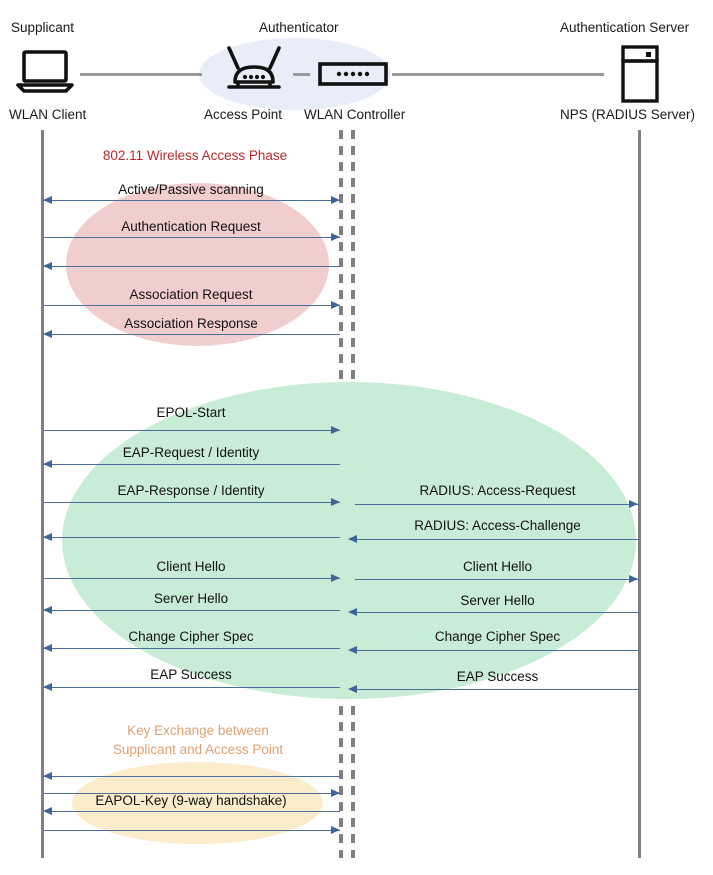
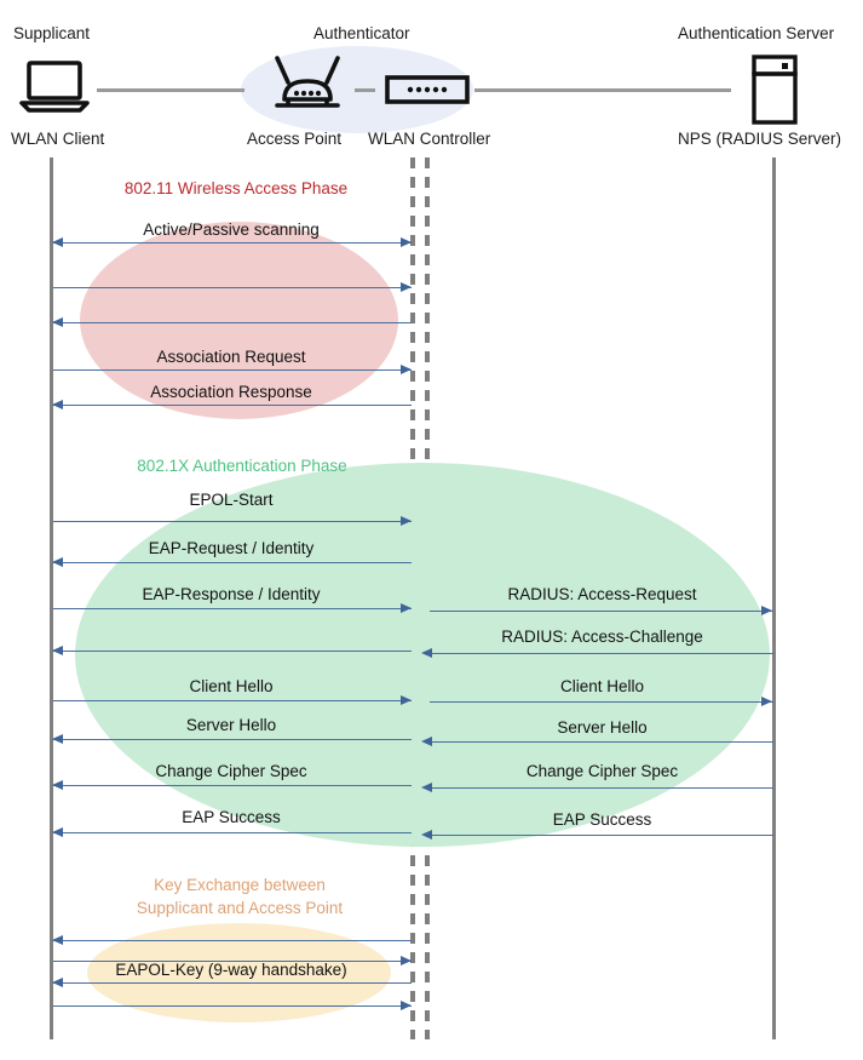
  Supplicant
  Authenticator
  Authentication Server
  WLAN Client
  Access Point
  WLAN Controller
  NPS (RADIUS Server)
  802.11 Wireless Access Phase
  Active/Passive scanning
- Authentication Request
  Association Request
  Association Response
+ 802.1X Authentication Phase
  EPOL-Start
  EAP-Request / Identity
  EAP-Response / Identity
  RADIUS: Access-Request
  RADIUS: Access-Challenge
  Client Hello
  Client Hello
  Server Hello
  Server Hello
  Change Cipher Spec
  Change Cipher Spec
  EAP Success
  EAP Success
  Key Exchange between
  Supplicant and Access Point
  EAPOL-Key (9-way handshake)
